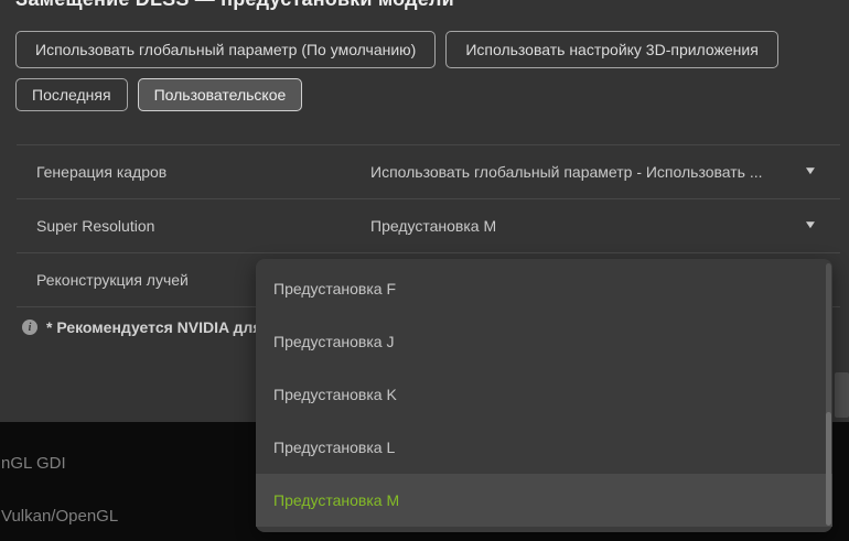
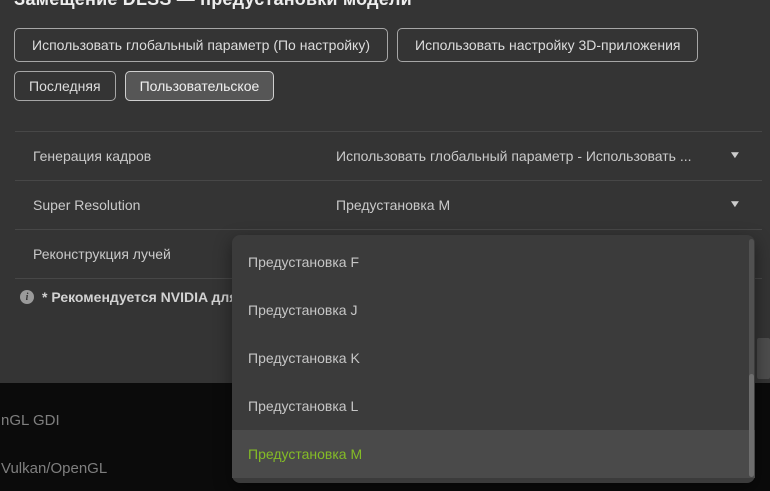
- Использовать глобальный параметр (По умолчанию)
+ Использовать глобальный параметр (По настройку)
  Использовать настройку 3D-приложения
  Последняя
  Пользовательское
  Генерация кадров
  Использовать глобальный параметр - Использовать ...
  ▼
  Super Resolution
  Предустановка M
  ▼
  Реконструкция лучей
  i
  * Рекомендуется NVIDIA дл
  nGL GDI
  Vulkan/OpenGL
  Предустановка F
  Предустановка J
  Предустановка K
  Предустановка L
  Предустановка M
